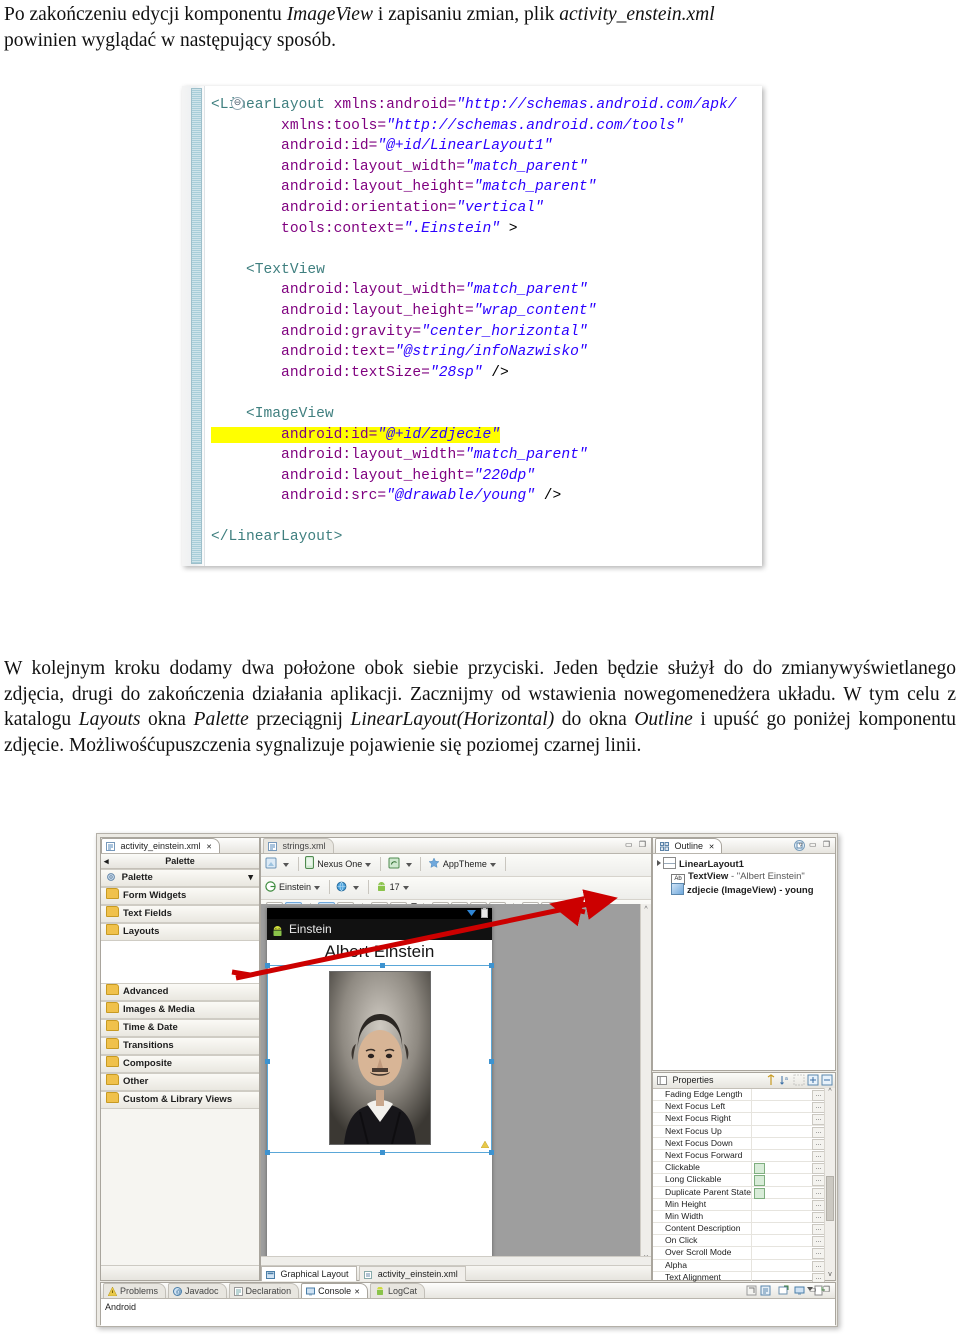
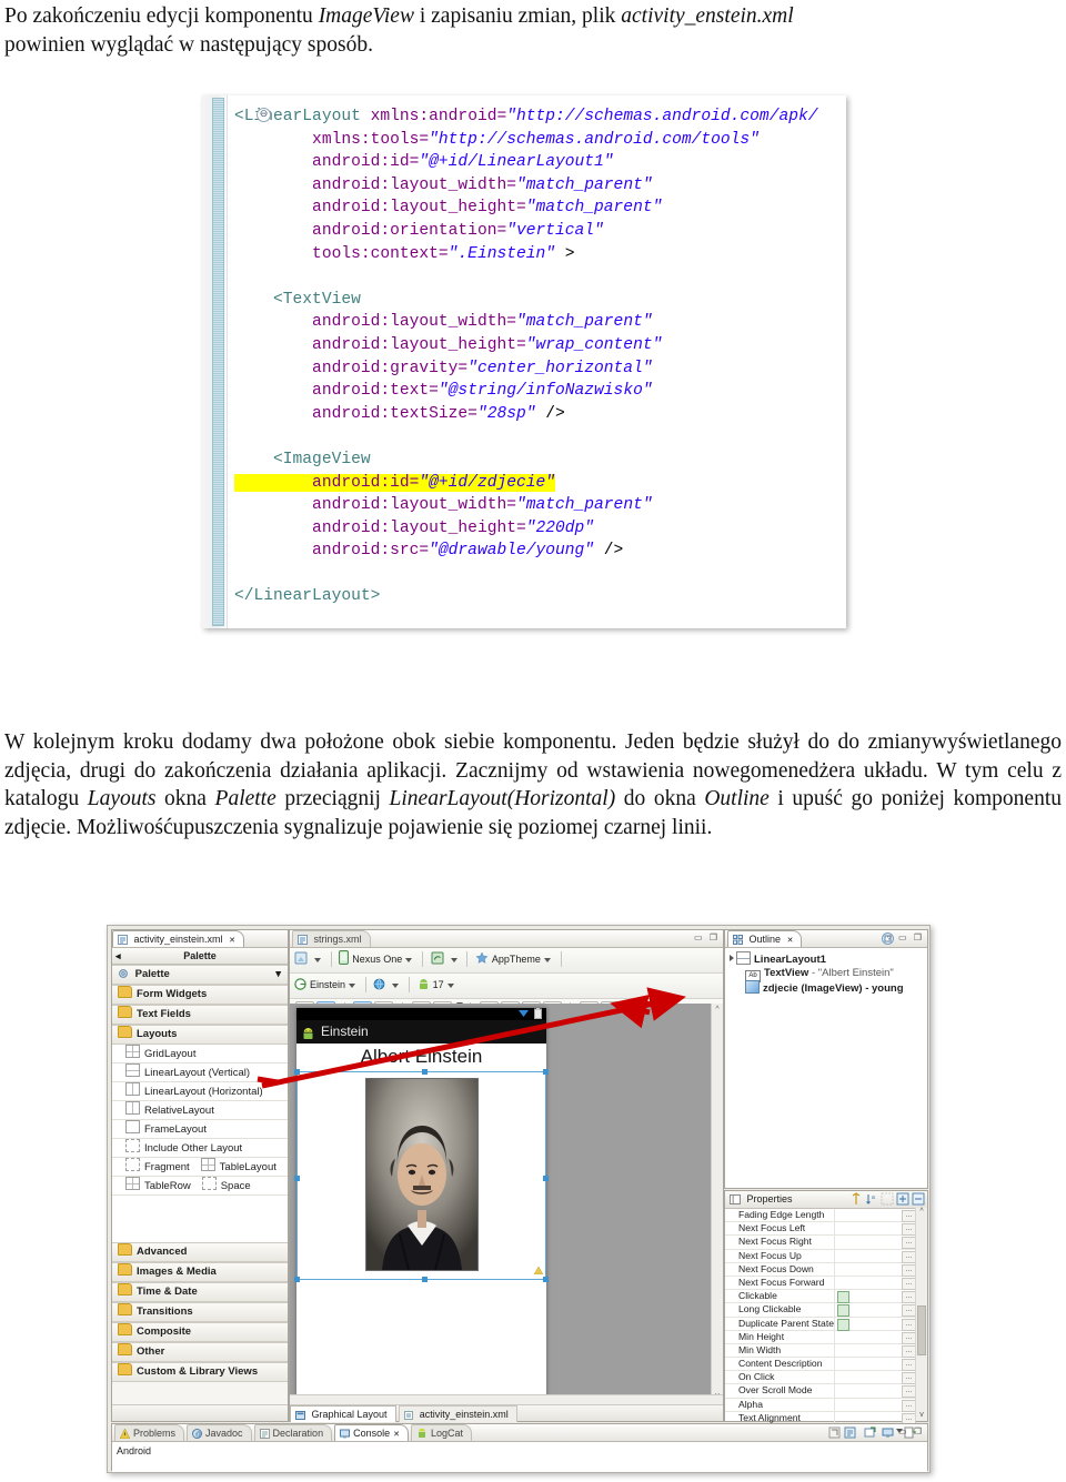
  Po zakończeniu edycji komponentu ImageView i zapisaniu zmian, plik activity_enstein.xml
  powinien wyglądać w następujący sposób.
  ⊖
  <LearLayout xmlns:android="http://schemas.android.com/apk/ xmlns:tools="http://schemas.android.com/tools" android:id="@+id/LinearLayout1" android:layout_width="match_parent" android:layout_height="match_parent" android:orientation="vertical" tools:context=".Einstein" > <TextView android:layout_width="match_parent" android:layout_height="wrap_content" android:gravity="center_horizontal" android:text="@string/infoNazwisko" android:textSize="28sp" /> <ImageView android:id="@+id/zdjecie" android:layout_width="match_parent" android:layout_height="220dp" android:src="@drawable/young" /> </LinearLayout>
- W kolejnym kroku dodamy dwa położone obok siebie przyciski. Jeden będzie służył do do zmianywyświetlanego zdjęcia, drugi do zakończenia działania aplikacji. Zacznijmy od wstawienia nowegomenedżera układu. W tym celu z katalogu Layouts okna Palette przeciągnij LinearLayout(Horizontal) do okna Outline i upuść go poniżej komponentu zdjęcie. Możliwośćupuszczenia sygnalizuje pojawienie się poziomej czarnej linii.
+ W kolejnym kroku dodamy dwa położone obok siebie komponentu. Jeden będzie służył do do zmianywyświetlanego zdjęcia, drugi do zakończenia działania aplikacji. Zacznijmy od wstawienia nowegomenedżera układu. W tym celu z katalogu Layouts okna Palette przeciągnij LinearLayout(Horizontal) do okna Outline i upuść go poniżej komponentu zdjęcie. Możliwośćupuszczenia sygnalizuje pojawienie się poziomej czarnej linii.
  activity_einstein.xml
  ◂
  Palette
  Palette
  ▾
  Form Widgets
  Text Fields
  Layouts
+ GridLayout
+ LinearLayout (Vertical)
+ LinearLayout (Horizontal)
+ RelativeLayout
+ FrameLayout
+ Include Other Layout
+ Fragment TableLayout
+ TableRow Space
  Advanced
  Images & Media
  Time & Date
  Transitions
  Composite
  Other
  Custom & Library Views
  strings.xml
  ▭ ❐
  Nexus One AppTheme
  Einstein 17
  Einstein
  Alb Einstein
  Graphical Layout activity_einstein.xml
  Outline
  ▿ ▭ ❐
  LinearLayout1
  TextView - "Albert Einstein"
  zdjecie (ImageView) - young
  Properties
  Fading Edge Length
  Next Focus Left
  Next Focus Right
  Next Focus Up
  Next Focus Down
  Next Focus Forward
  Clickable
  Long Clickable
  Duplicate Parent State
  Min Height
  Min Width
  Content Description
  On Click
  Over Scroll Mode
  Alpha
  Text Alignment
  Problems
  Javadoc Declaration Console LogCat
  ▭ ❐
  Android
